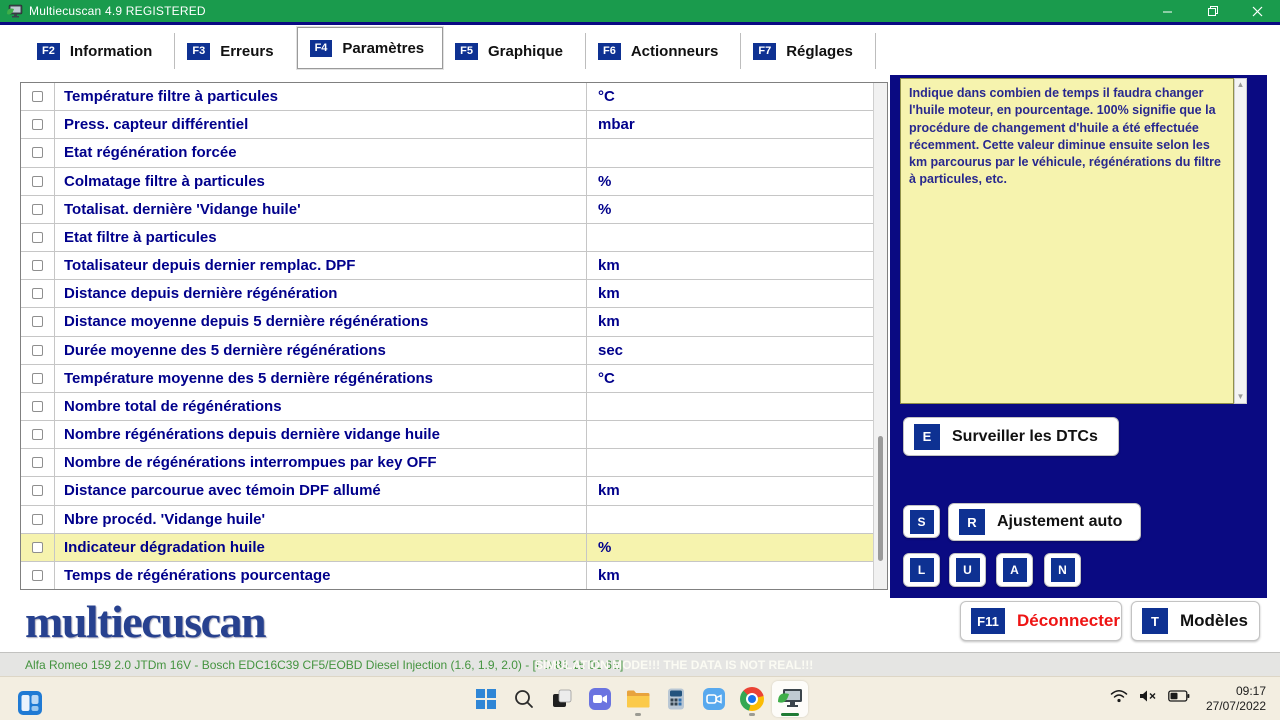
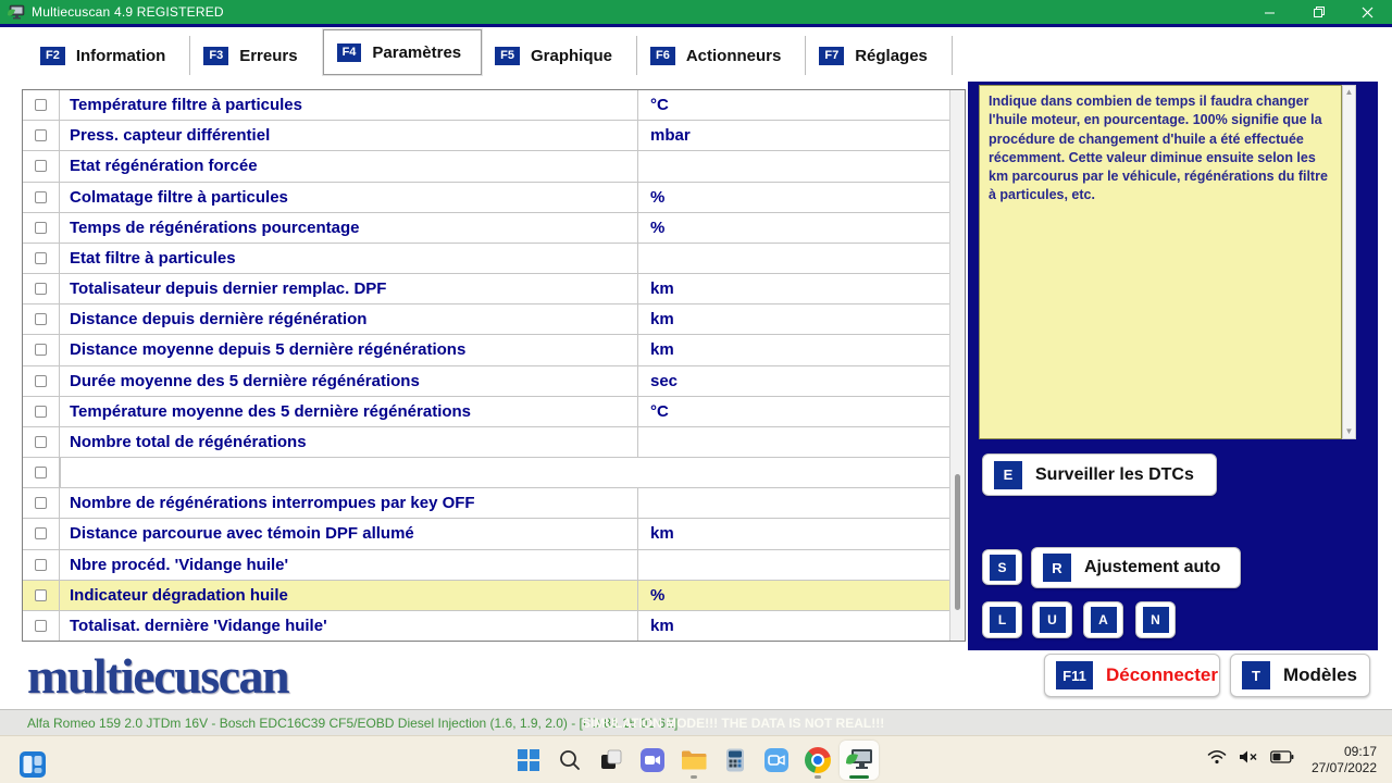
  Multiecuscan 4.9 REGISTERED
  F2
  Information
  F3
  Erreurs
  F4
  Paramètres
  F5
  Graphique
  F6
  Actionneurs
  F7
  Réglages
  Température filtre à particules
  °C
  Press. capteur différentiel
  mbar
  Etat régénération forcée
  Colmatage filtre à particules
  %
- Totalisat. dernière 'Vidange huile'
+ Temps de régénérations pourcentage
  %
  Etat filtre à particules
  Totalisateur depuis dernier remplac. DPF
  km
  Distance depuis dernière régénération
  km
  Distance moyenne depuis 5 dernière régénérations
  km
  Durée moyenne des 5 dernière régénérations
  sec
  Température moyenne des 5 dernière régénérations
  °C
  Nombre total de régénérations
- Nombre régénérations depuis dernière vidange huile
  Nombre de régénérations interrompues par key OFF
  Distance parcourue avec témoin DPF allumé
  km
  Nbre procéd. 'Vidange huile'
  Indicateur dégradation huile
  %
- Temps de régénérations pourcentage
+ Totalisat. dernière 'Vidange huile'
  km
  Indique dans combien de temps il faudra changer l'huile moteur, en pourcentage. 100% signifie que la procédure de changement d'huile a été effectuée récemment. Cette valeur diminue ensuite selon les km parcourus par le véhicule, régénérations du filtre à particules, etc.
  ▲
  ▼
  E
  Surveiller les DTCs
  S
  R
  Ajustement auto
  L
  U
  A
  N
  multiecuscan
  F11
  Déconnecter
  T
  Modèles
  Alfa Romeo 159 2.0 JTDm 16V - Bosch EDC16C39 CF5/EOBD Diesel Injection (1.6, 1.9, 2.0) - [FD 86 15 01 6E]
  SIMULATION MODE!!! THE DATA IS NOT REAL!!!
  09:17
  27/07/2022
